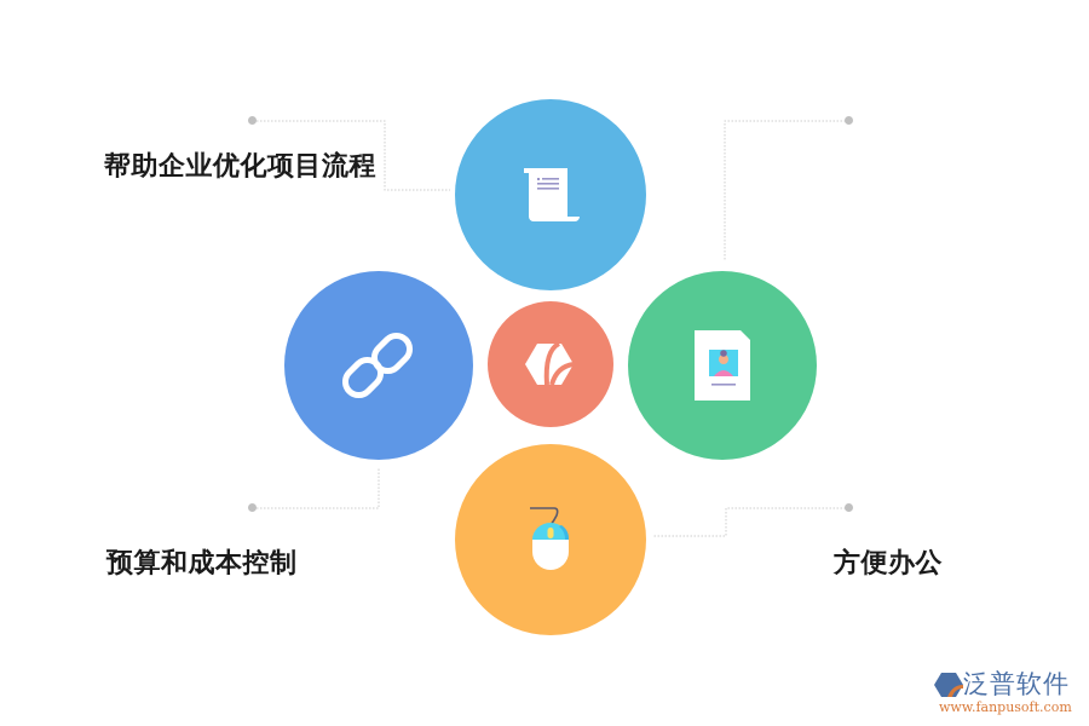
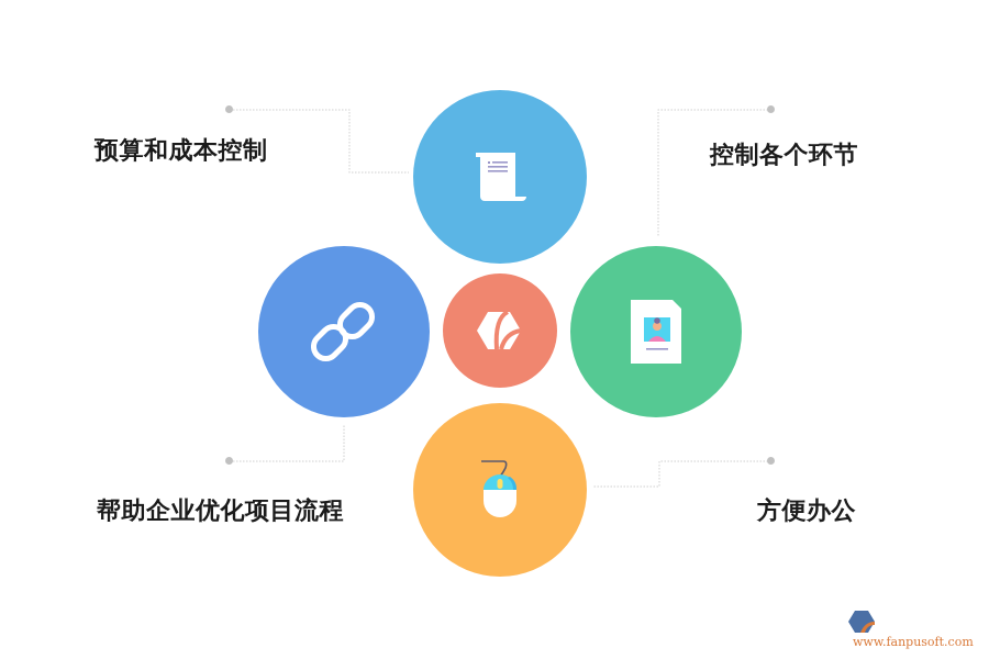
- 帮助企业优化项目流程
+ 预算和成本控制
+ 控制各个环节
- 预算和成本控制
+ 帮助企业优化项目流程
  方便办公
- 泛普软件
  www.fanpusoft.com
